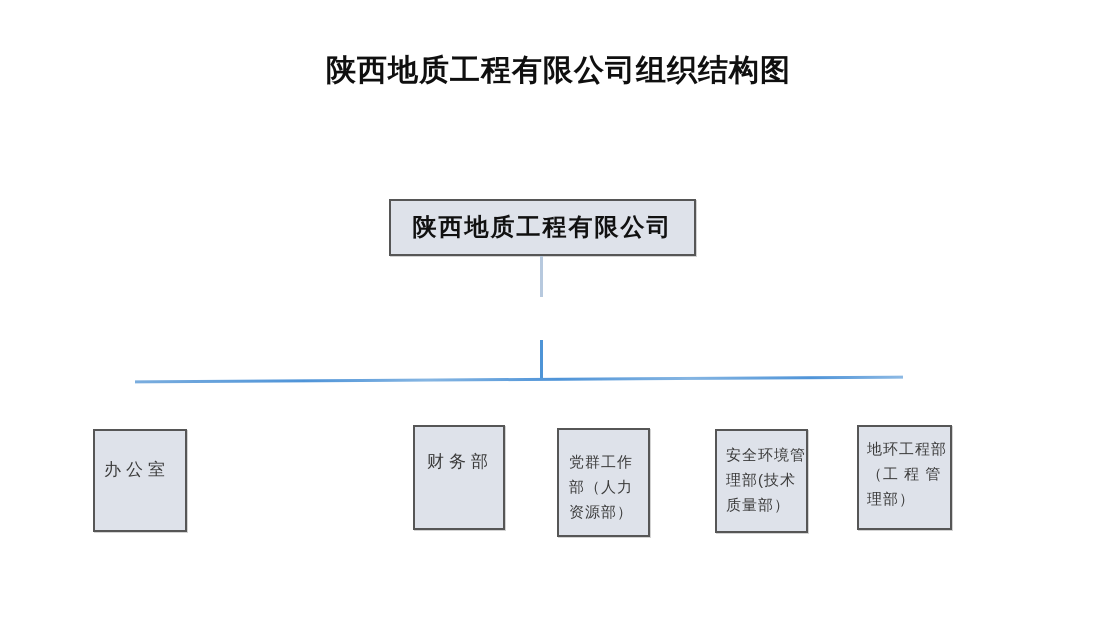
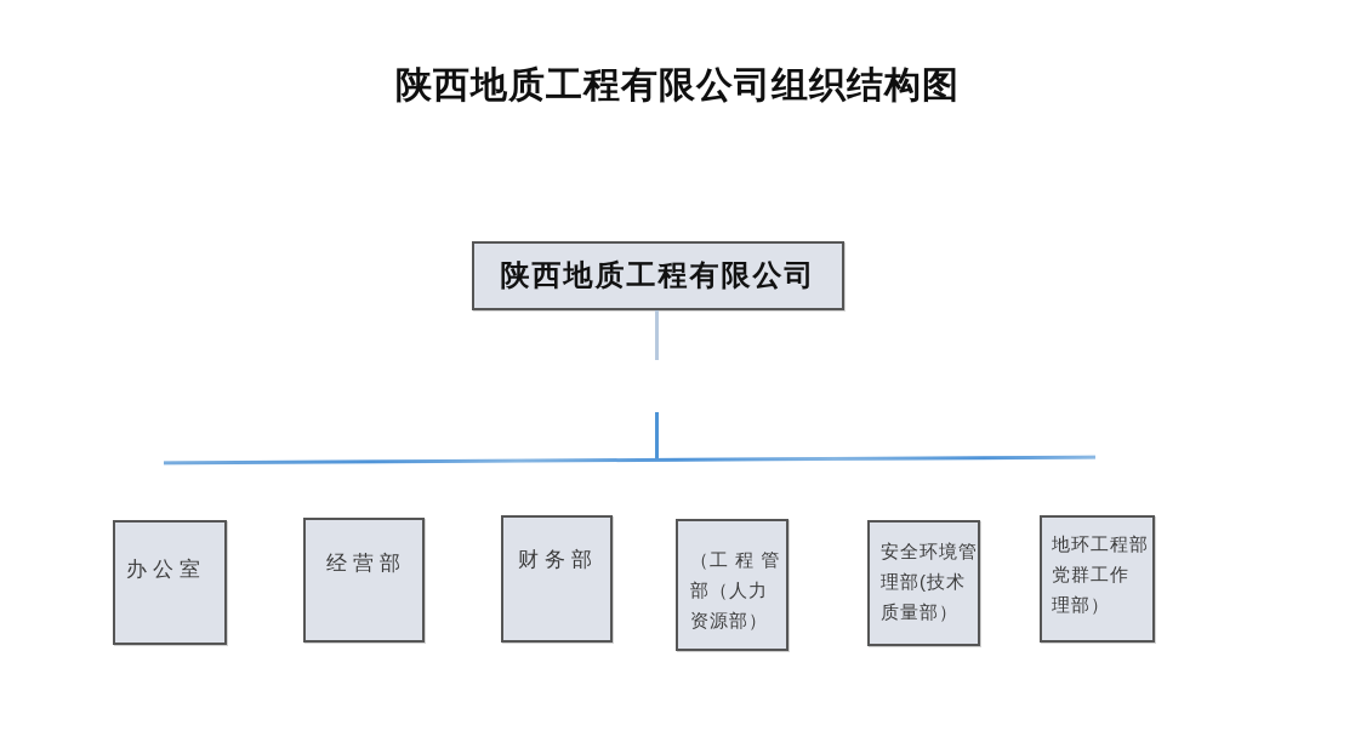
  陕西地质工程有限公司组织结构图
  陕西地质工程有限公司
  办公室
+ 经营部
  财务部
- 党群工作
+ （工 程 管
  部（人力
  资源部）
  安全环境管
  理部(技术
  质量部）
  地环工程部
- （工 程 管
+ 党群工作
  理部）
